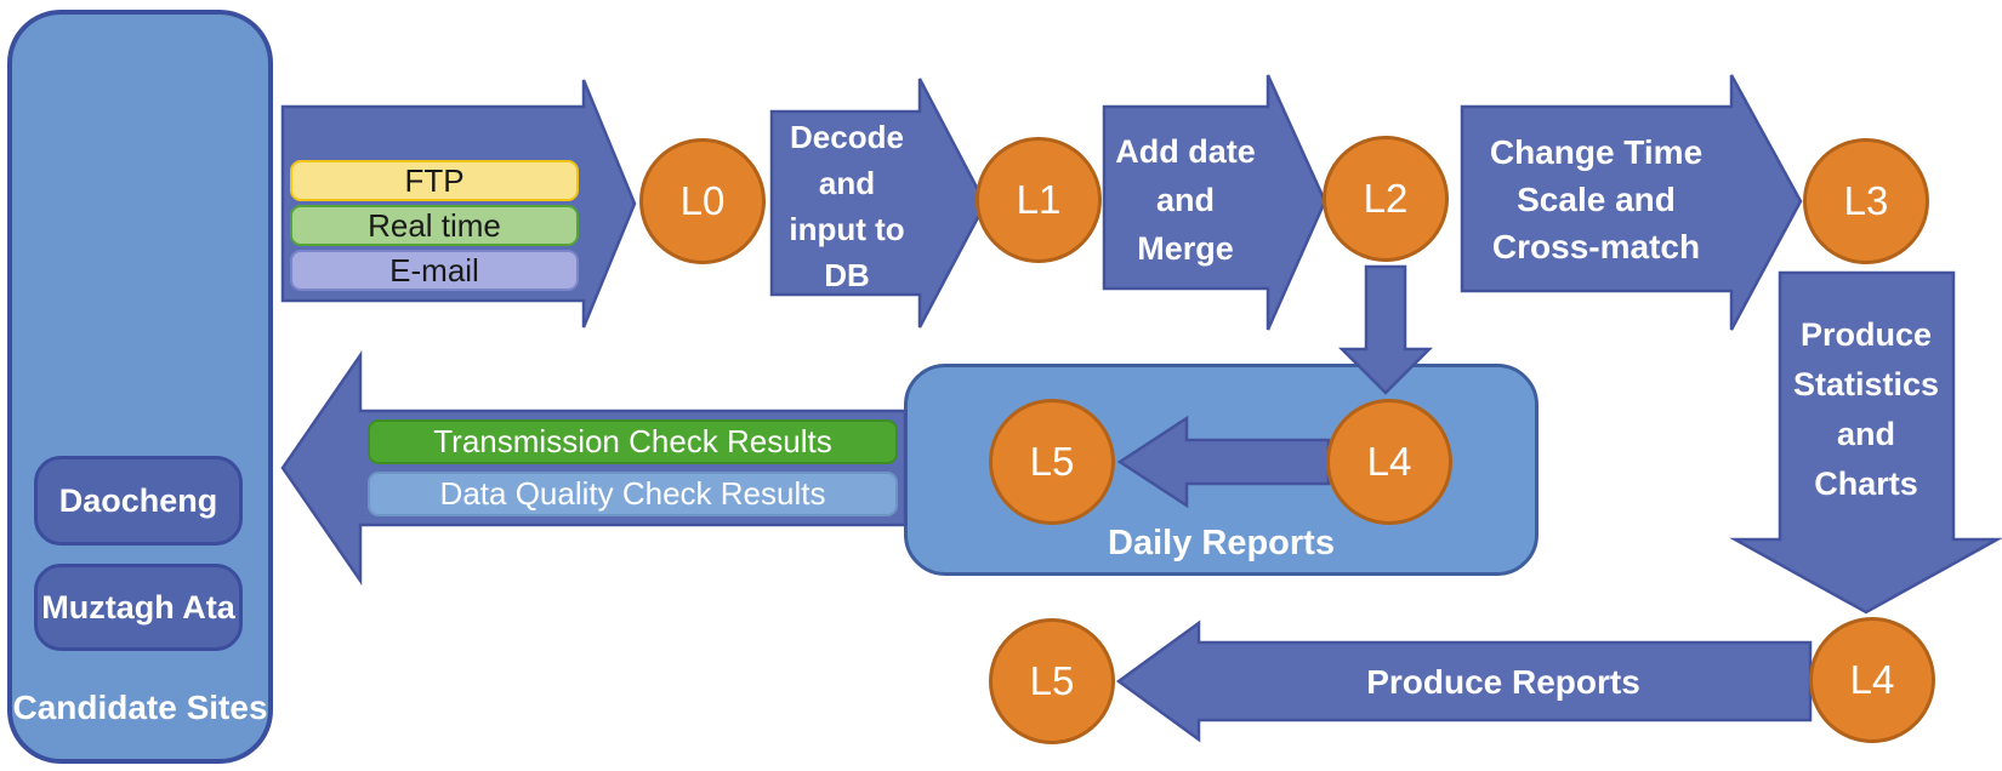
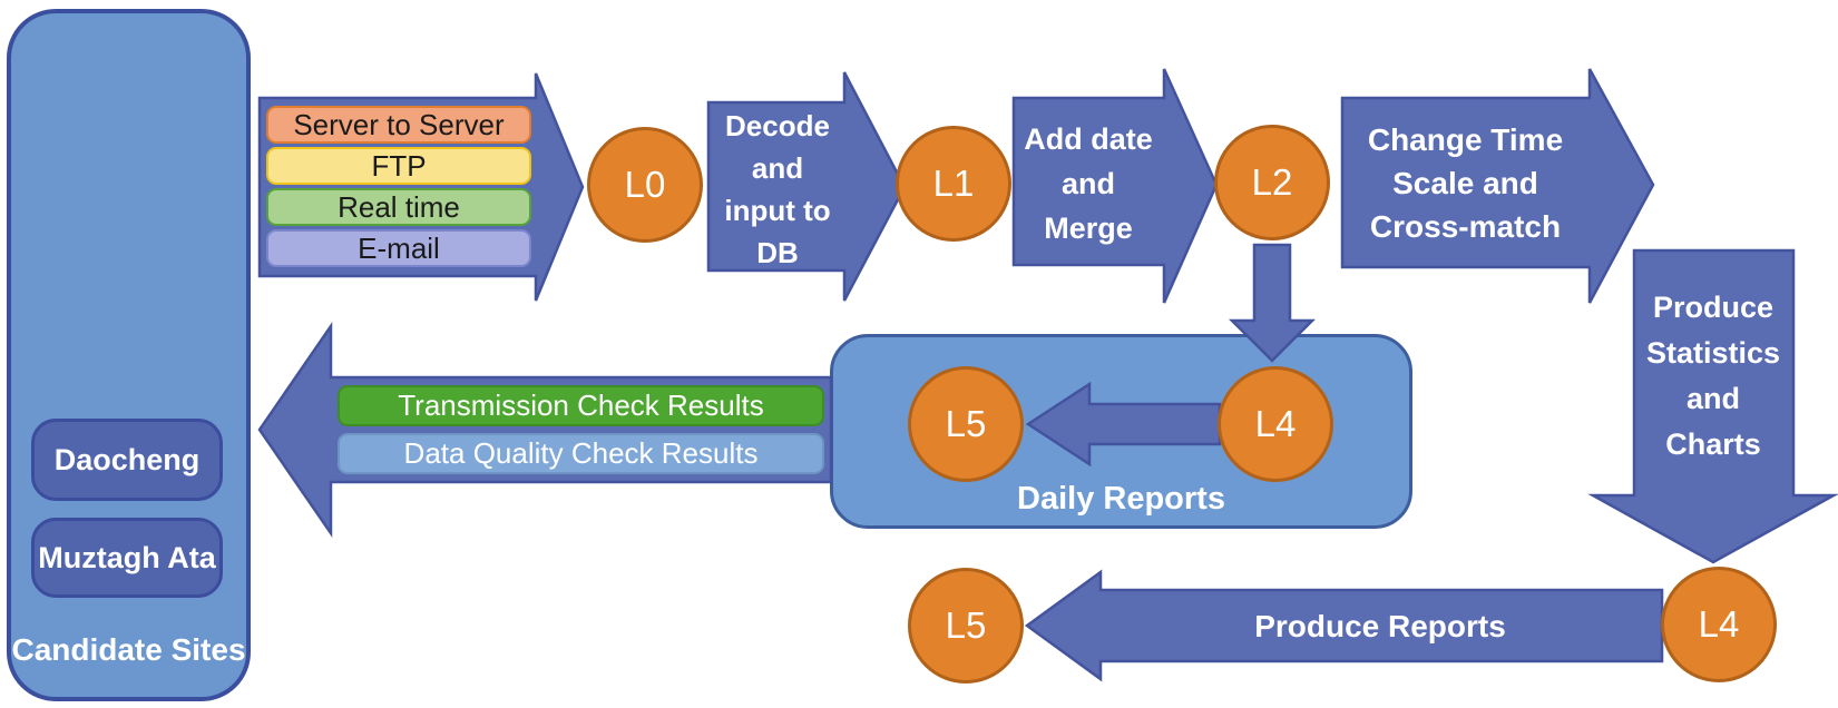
  Daocheng
  Muztagh Ata
  Candidate Sites
  Daily Reports
+ Server to Server
  FTP
  Real time
  E-mail
  Transmission Check Results
  Data Quality Check Results
  L0
  L1
  L2
- L3
  L5
  L4
  L5
  L4
  Decode
  and
  input to
  DB
  Add date
  and
  Merge
  Change Time
  Scale and
  Cross-match
  Produce
  Statistics
  and
  Charts
  Produce Reports
